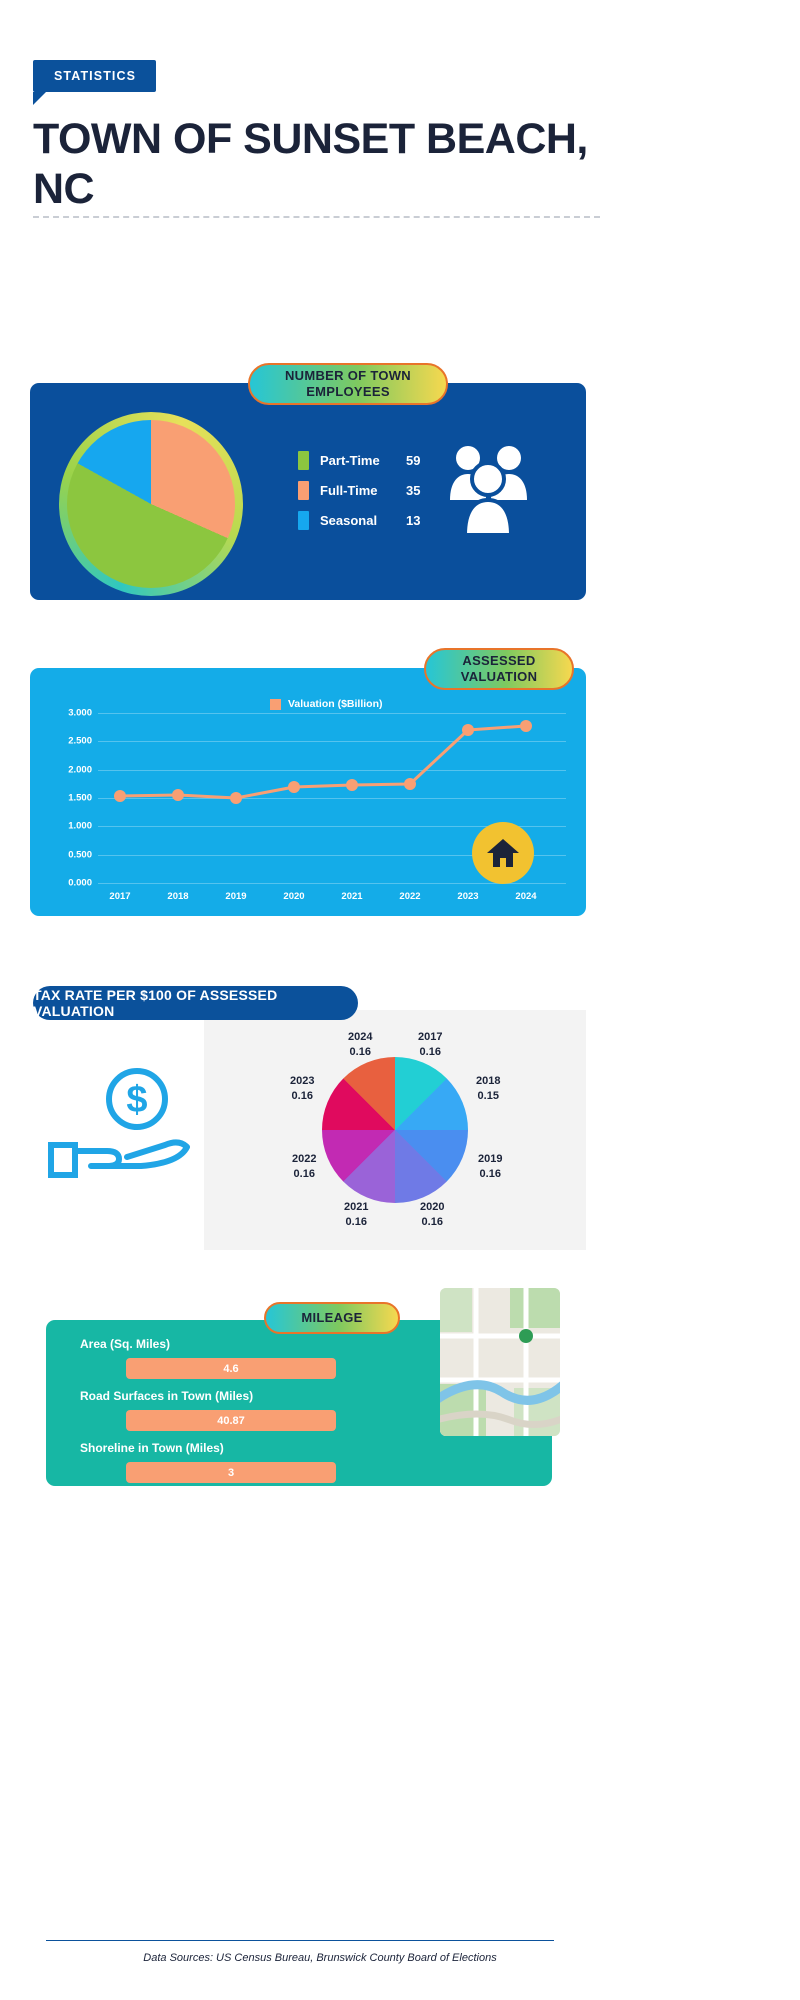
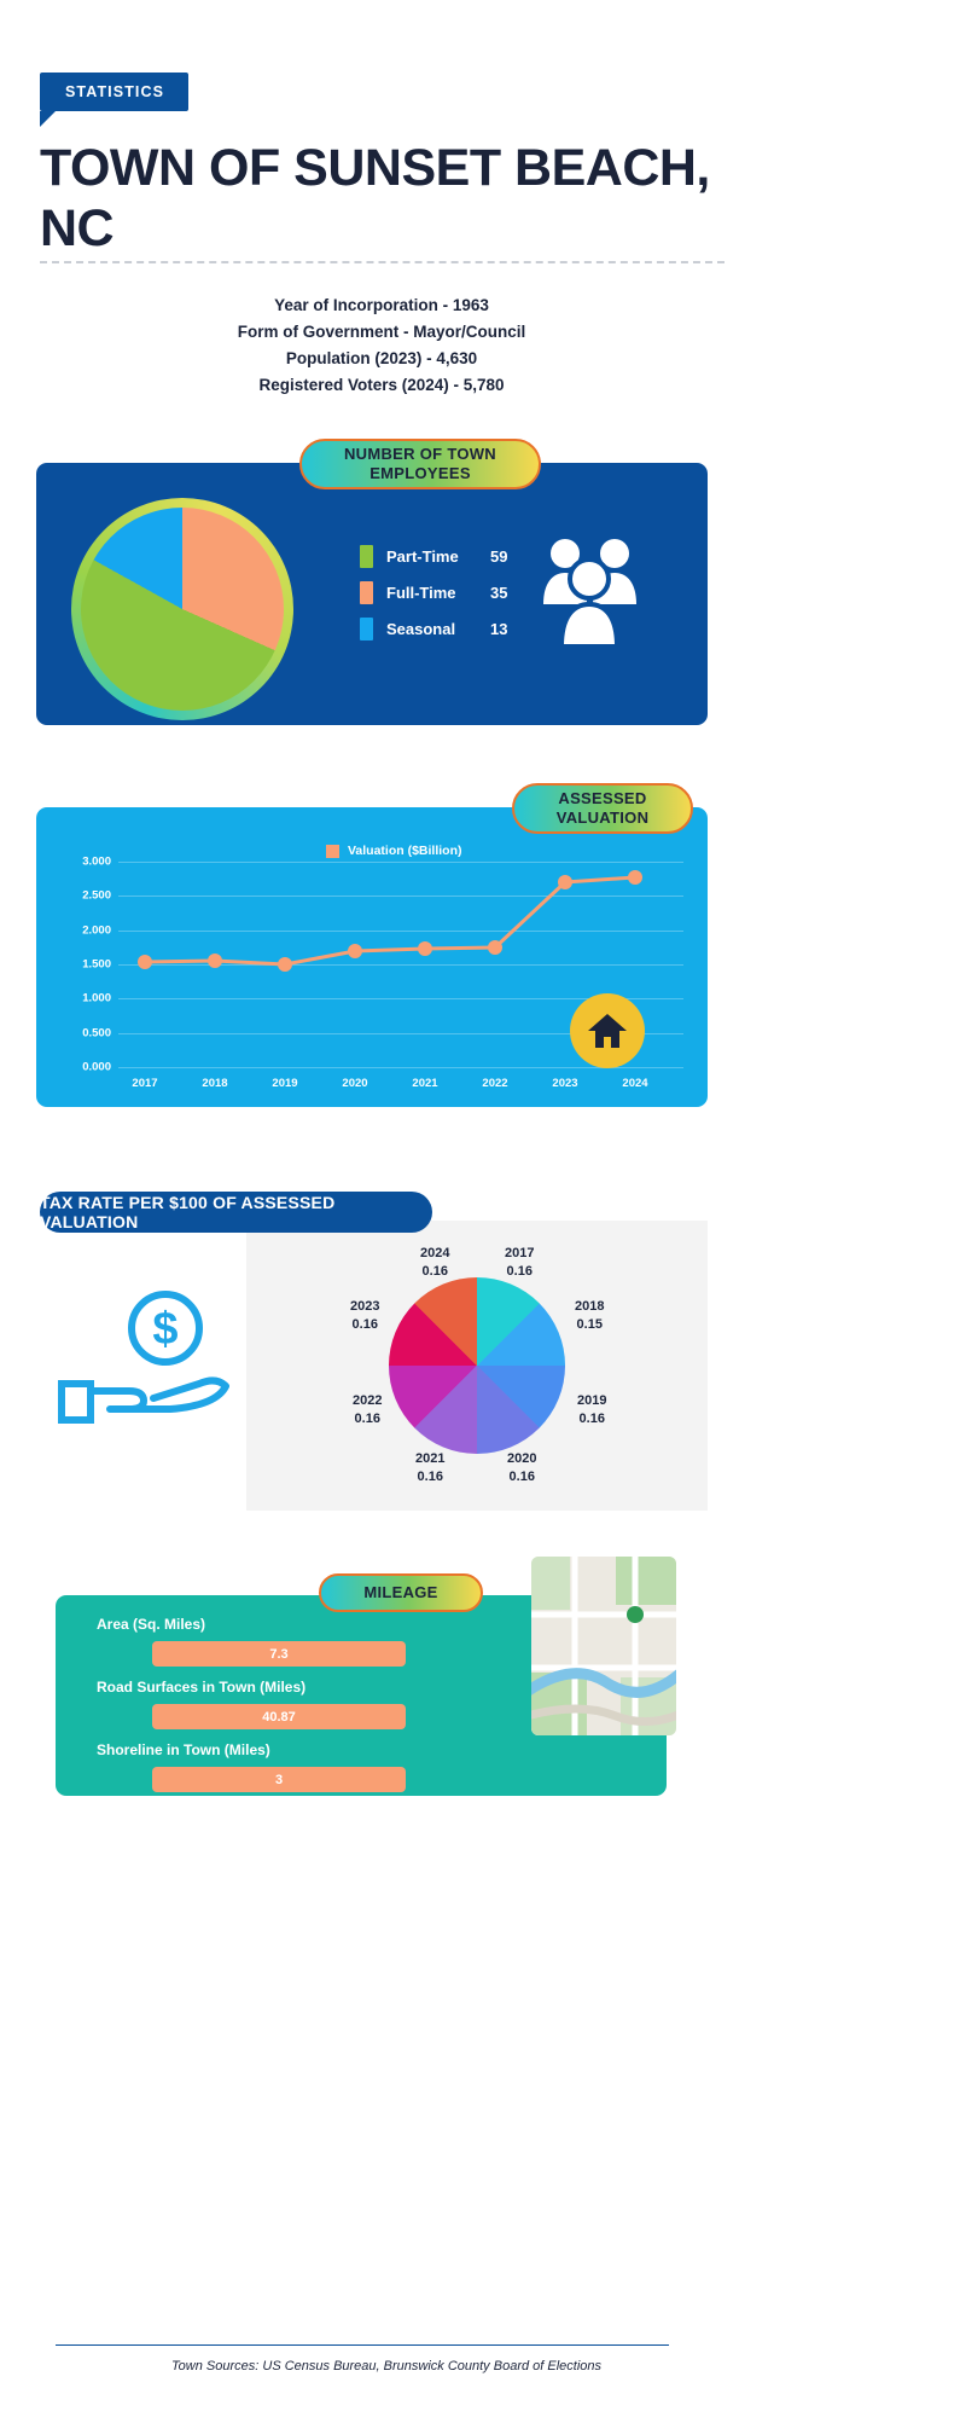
  STATISTICS
  TOWN OF SUNSET BEACH, NC
+ Year of Incorporation - 1963
+ Form of Government - Mayor/Council
+ Population (2023) - 4,630
+ Registered Voters (2024) - 5,780
  NUMBER OF TOWN EMPLOYEES
  Part-Time
  59
  Full-Time
  35
  Seasonal
  13
  ASSESSED VALUATION
  Valuation ($Billion)
  3.000
  2.500
  2.000
  1.500
  1.000
  0.500
  0.000
  2017
  2018
  2019
  2020
  2021
  2022
  2023
  2024
  TAX RATE PER $100 OF ASSESSED VALUATION
  $
  2017
  0.16
  2018
  0.15
  2019
  0.16
  2020
  0.16
  2021
  0.16
  2022
  0.16
  2023
  0.16
  2024
  0.16
  MILEAGE
  Area (Sq. Miles)
- 4.6
+ 7.3
  Road Surfaces in Town (Miles)
  40.87
  Shoreline in Town (Miles)
  3
- Data Sources: US Census Bureau, Brunswick County Board of Elections
+ Town Sources: US Census Bureau, Brunswick County Board of Elections
